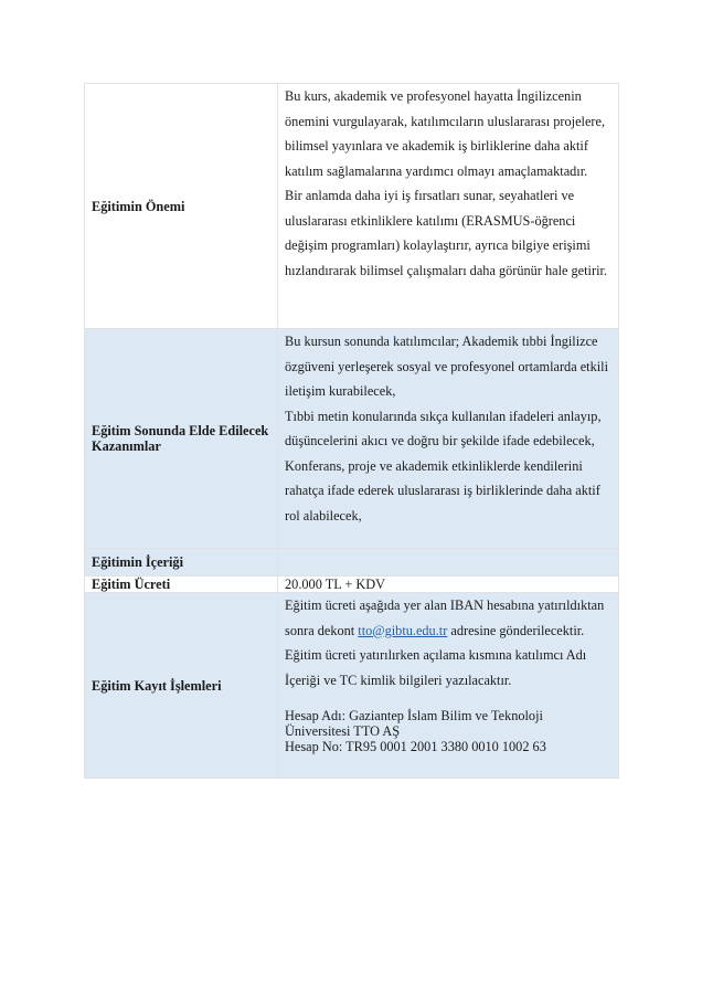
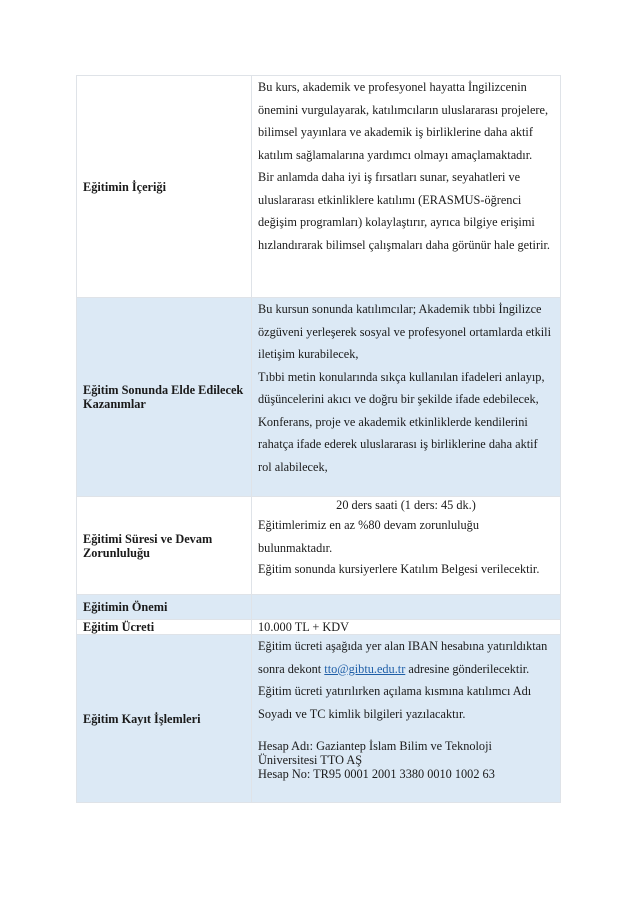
- Eğitimin Önemi	Bu kurs, akademik ve profesyonel hayatta İngilizcenin önemini vurgulayarak, katılımcıların uluslararası projelere, bilimsel yayınlara ve akademik iş birliklerine daha aktif katılım sağlamalarına yardımcı olmayı amaçlamaktadır. Bir anlamda daha iyi iş fırsatları sunar, seyahatleri ve uluslararası etkinliklere katılımı (ERASMUS-öğrenci değişim programları) kolaylaştırır, ayrıca bilgiye erişimi hızlandırarak bilimsel çalışmaları daha görünür hale getirir.
+ Eğitimin İçeriği	Bu kurs, akademik ve profesyonel hayatta İngilizcenin önemini vurgulayarak, katılımcıların uluslararası projelere, bilimsel yayınlara ve akademik iş birliklerine daha aktif katılım sağlamalarına yardımcı olmayı amaçlamaktadır. Bir anlamda daha iyi iş fırsatları sunar, seyahatleri ve uluslararası etkinliklere katılımı (ERASMUS-öğrenci değişim programları) kolaylaştırır, ayrıca bilgiye erişimi hızlandırarak bilimsel çalışmaları daha görünür hale getirir.
- Eğitim Sonunda Elde Edilecek Kazanımlar	Bu kursun sonunda katılımcılar; Akademik tıbbi İngilizce özgüveni yerleşerek sosyal ve profesyonel ortamlarda etkili iletişim kurabilecek, Tıbbi metin konularında sıkça kullanılan ifadeleri anlayıp, düşüncelerini akıcı ve doğru bir şekilde ifade edebilecek, Konferans, proje ve akademik etkinliklerde kendilerini rahatça ifade ederek uluslararası iş birliklerinde daha aktif rol alabilecek,
+ Eğitim Sonunda Elde Edilecek Kazanımlar	Bu kursun sonunda katılımcılar; Akademik tıbbi İngilizce özgüveni yerleşerek sosyal ve profesyonel ortamlarda etkili iletişim kurabilecek, Tıbbi metin konularında sıkça kullanılan ifadeleri anlayıp, düşüncelerini akıcı ve doğru bir şekilde ifade edebilecek, Konferans, proje ve akademik etkinliklerde kendilerini rahatça ifade ederek uluslararası iş birliklerine daha aktif rol alabilecek,
+ Eğitimi Süresi ve Devam Zorunluluğu	20 ders saati (1 ders: 45 dk.) Eğitimlerimiz en az %80 devam zorunluluğu bulunmaktadır. Eğitim sonunda kursiyerlere Katılım Belgesi verilecektir.
- Eğitimin İçeriği
+ Eğitimin Önemi
- Eğitim Ücreti	20.000 TL + KDV
+ Eğitim Ücreti	10.000 TL + KDV
- Eğitim Kayıt İşlemleri	Eğitim ücreti aşağıda yer alan IBAN hesabına yatırıldıktan sonra dekont tto@gibtu.edu.tr adresine gönderilecektir. Eğitim ücreti yatırılırken açılama kısmına katılımcı Adı İçeriği ve TC kimlik bilgileri yazılacaktır. Hesap Adı: Gaziantep İslam Bilim ve Teknoloji Üniversitesi TTO AŞ Hesap No: TR95 0001 2001 3380 0010 1002 63
+ Eğitim Kayıt İşlemleri	Eğitim ücreti aşağıda yer alan IBAN hesabına yatırıldıktan sonra dekont tto@gibtu.edu.tr adresine gönderilecektir. Eğitim ücreti yatırılırken açılama kısmına katılımcı Adı Soyadı ve TC kimlik bilgileri yazılacaktır. Hesap Adı: Gaziantep İslam Bilim ve Teknoloji Üniversitesi TTO AŞ Hesap No: TR95 0001 2001 3380 0010 1002 63
